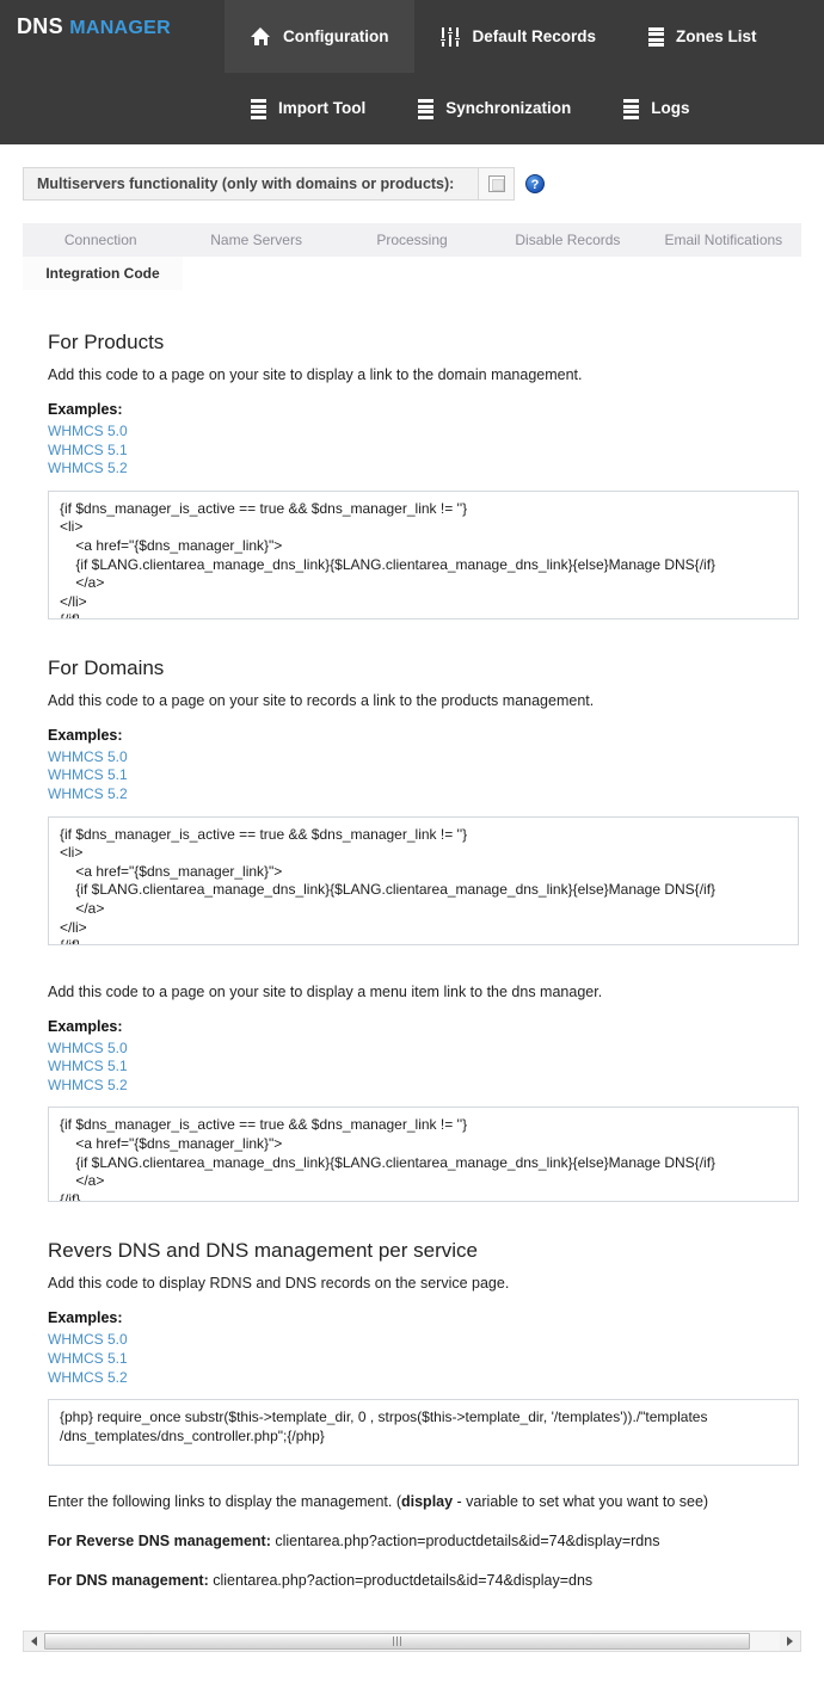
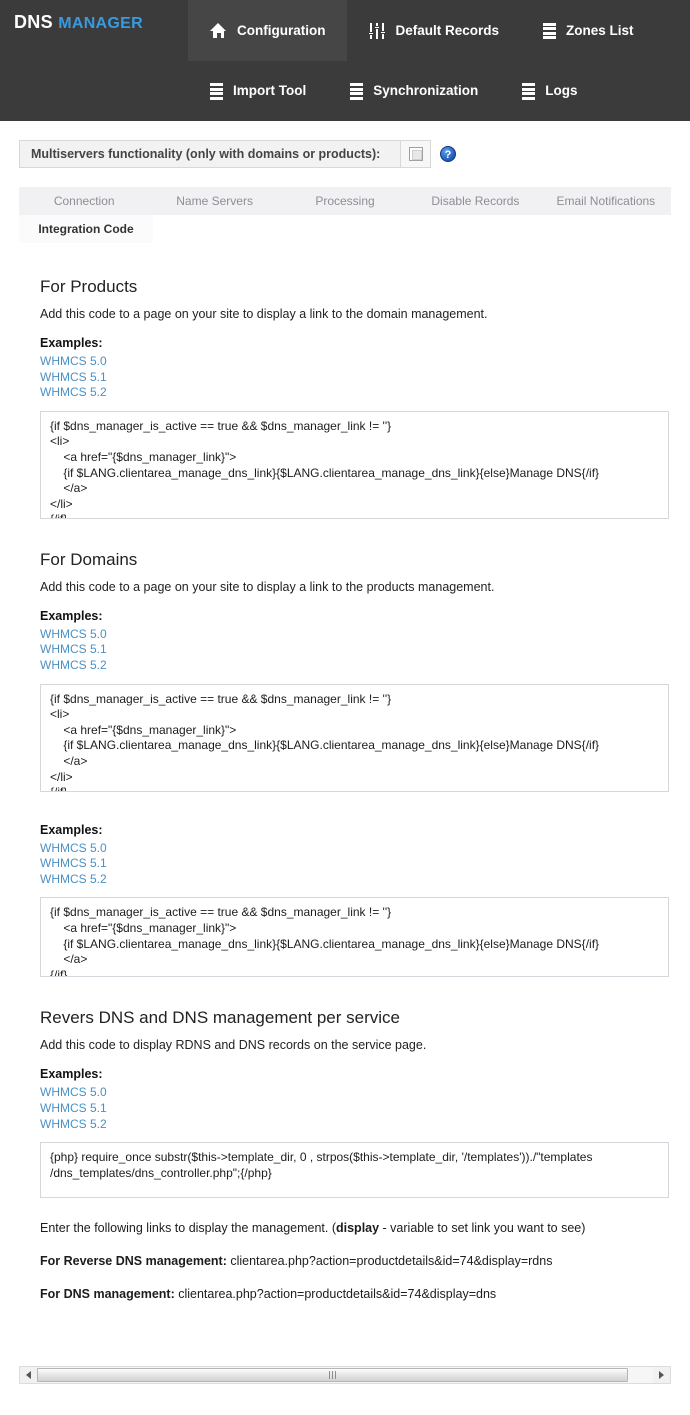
  DNS MANAGER
  Configuration
  Default Records
  Zones List
  Import Tool
  Synchronization
  Logs
  Multiservers functionality (only with domains or products):
  ?
  Connection
  Name Servers
  Processing
  Disable Records
  Email Notifications
  Integration Code
  For Products
  Add this code to a page on your site to display a link to the domain management.
  Examples:
  WHMCS 5.0
  WHMCS 5.1
  WHMCS 5.2
  {if $dns_manager_is_active == true && $dns_manager_link != ''}
  <li>
  <a href="{$dns_manager_link}">
  {if $LANG.clientarea_manage_dns_link}{$LANG.clientarea_manage_dns_link}{else}Manage DNS{/if}
  </a>
  </li>
  For Domains
- Add this code to a page on your site to records a link to the products management.
+ Add this code to a page on your site to display a link to the products management.
  Examples:
  WHMCS 5.0
  WHMCS 5.1
  WHMCS 5.2
  {if $dns_manager_is_active == true && $dns_manager_link != ''}
  <li>
  <a href="{$dns_manager_link}">
  {if $LANG.clientarea_manage_dns_link}{$LANG.clientarea_manage_dns_link}{else}Manage DNS{/if}
  </a>
  </li>
- Add this code to a page on your site to display a menu item link to the dns manager.
  Examples:
  WHMCS 5.0
  WHMCS 5.1
  WHMCS 5.2
  {if $dns_manager_is_active == true && $dns_manager_link != ''}
  <a href="{$dns_manager_link}">
  {if $LANG.clientarea_manage_dns_link}{$LANG.clientarea_manage_dns_link}{else}Manage DNS{/if}
  </a>
  {/if}
  Revers DNS and DNS management per service
  Add this code to display RDNS and DNS records on the service page.
  Examples:
  WHMCS 5.0
  WHMCS 5.1
  WHMCS 5.2
  {php} require_once substr($this->template_dir, 0 , strpos($this->template_dir, '/templates'))./"templates
  /dns_templates/dns_controller.php";{/php}
- Enter the following links to display the management. (display - variable to set what you want to see)
+ Enter the following links to display the management. (display - variable to set link you want to see)
  For Reverse DNS management: clientarea.php?action=productdetails&id=74&display=rdns
  For DNS management: clientarea.php?action=productdetails&id=74&display=dns
